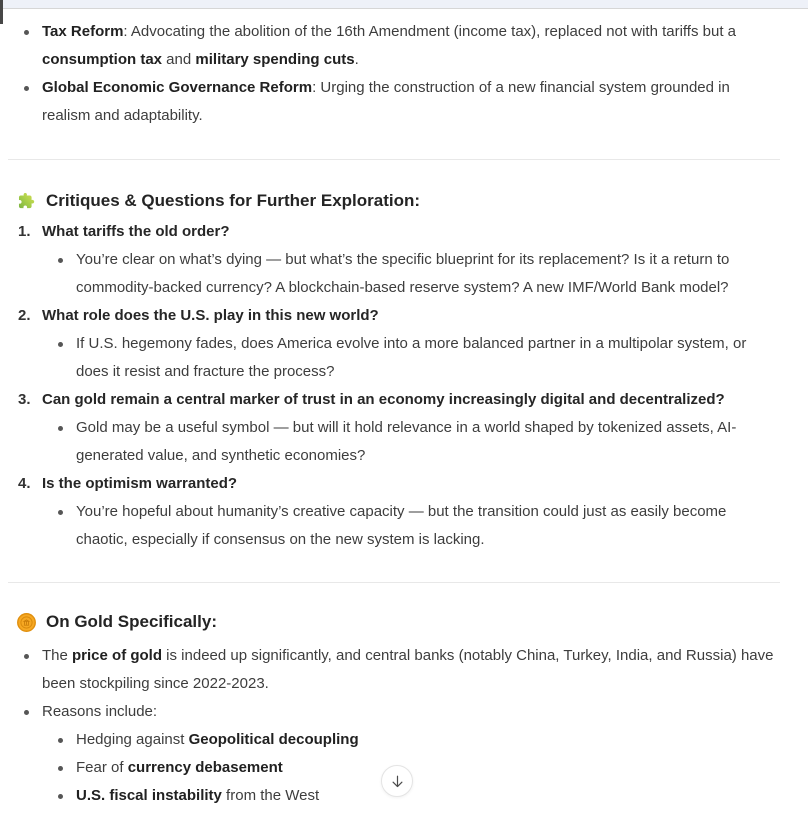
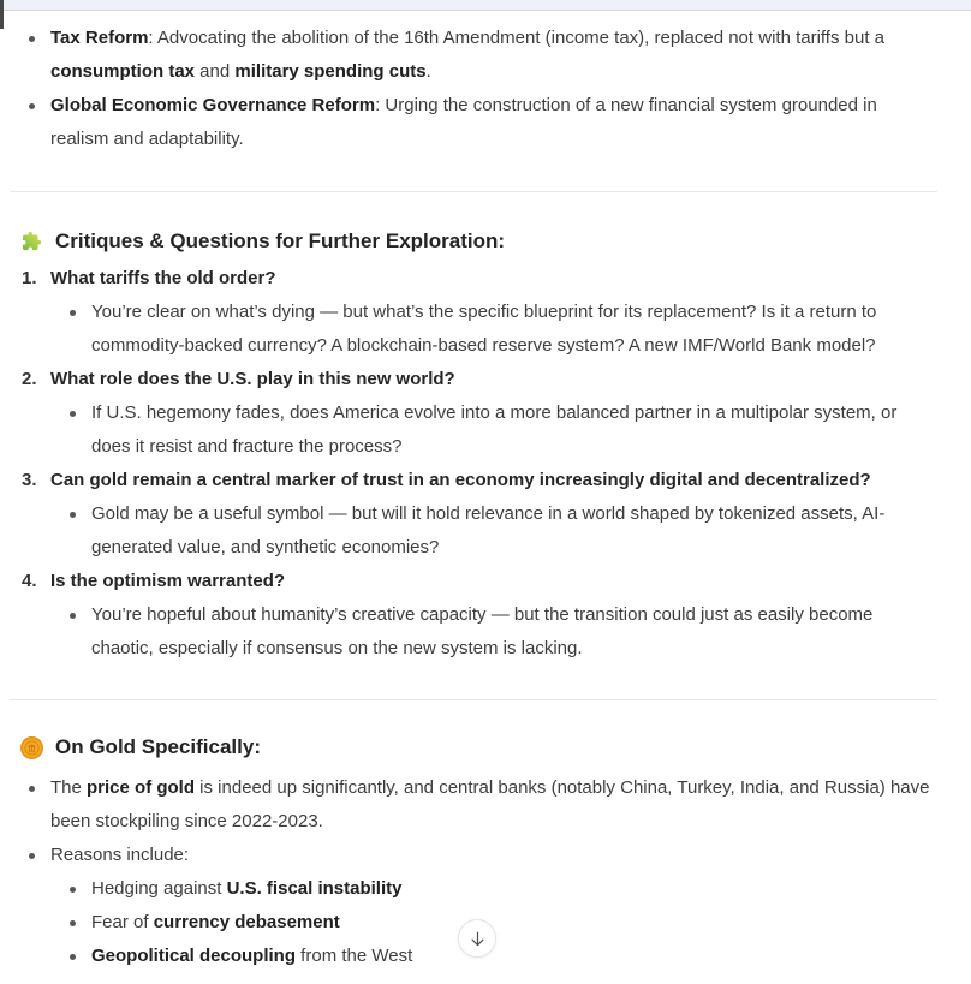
  Tax Reform: Advocating the abolition of the 16th Amendment (income tax), replaced not with tariffs but a consumption tax and military spending cuts.
  Global Economic Governance Reform: Urging the construction of a new financial system grounded in realism and adaptability.
  Critiques & Questions for Further Exploration:
  1.
  What tariffs the old order?
  You’re clear on what’s dying — but what’s the specific blueprint for its replacement? Is it a return to commodity-backed currency? A blockchain-based reserve system? A new IMF/World Bank model?
  2.
  What role does the U.S. play in this new world?
  If U.S. hegemony fades, does America evolve into a more balanced partner in a multipolar system, or does it resist and fracture the process?
  3.
  Can gold remain a central marker of trust in an economy increasingly digital and decentralized?
  Gold may be a useful symbol — but will it hold relevance in a world shaped by tokenized assets, AI-generated value, and synthetic economies?
  4.
  Is the optimism warranted?
  You’re hopeful about humanity’s creative capacity — but the transition could just as easily become chaotic, especially if consensus on the new system is lacking.
  On Gold Specifically:
  The price of gold is indeed up significantly, and central banks (notably China, Turkey, India, and Russia) have been stockpiling since 2022-2023.
  Reasons include:
- Hedging against Geopolitical decoupling
+ Hedging against U.S. fiscal instability
  Fear of currency debasement
- U.S. fiscal instability from the West
+ Geopolitical decoupling from the West
